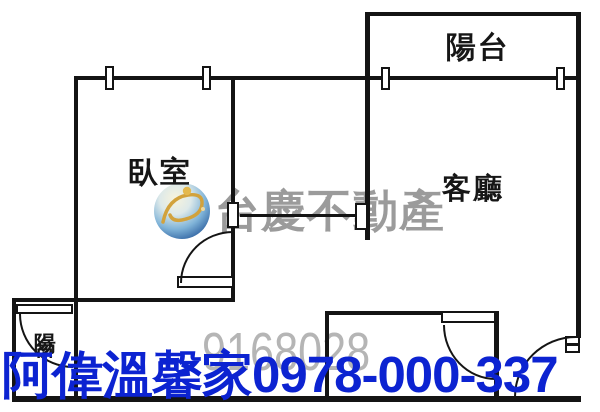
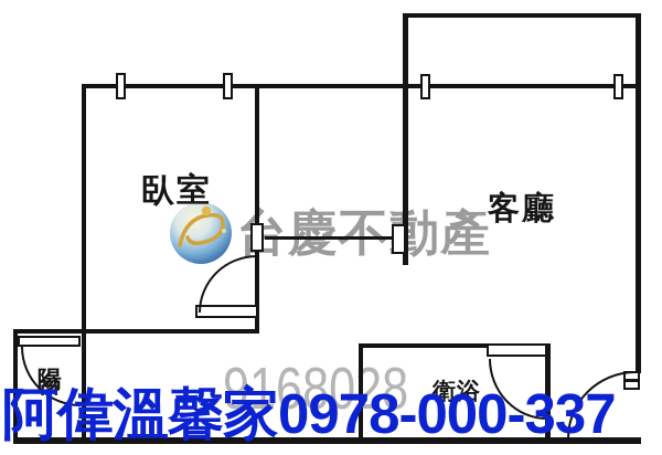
  慶不動產
  9168028
- 陽台
  臥室
  客廳
+ 衛浴
  阿偉溫馨家0978-000-337
